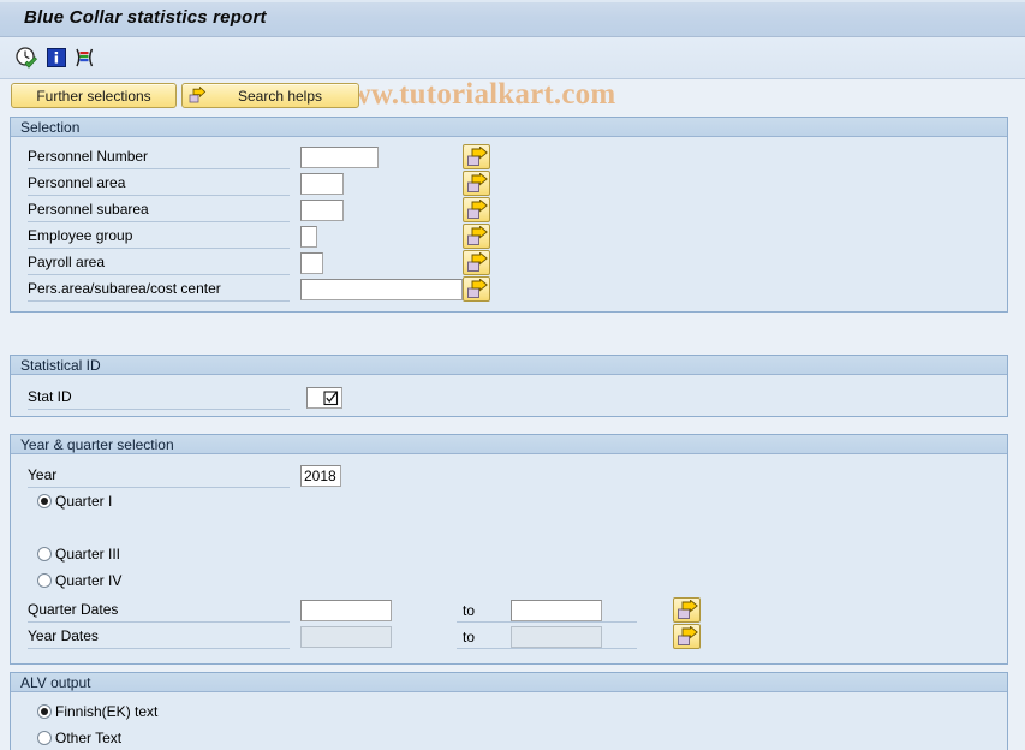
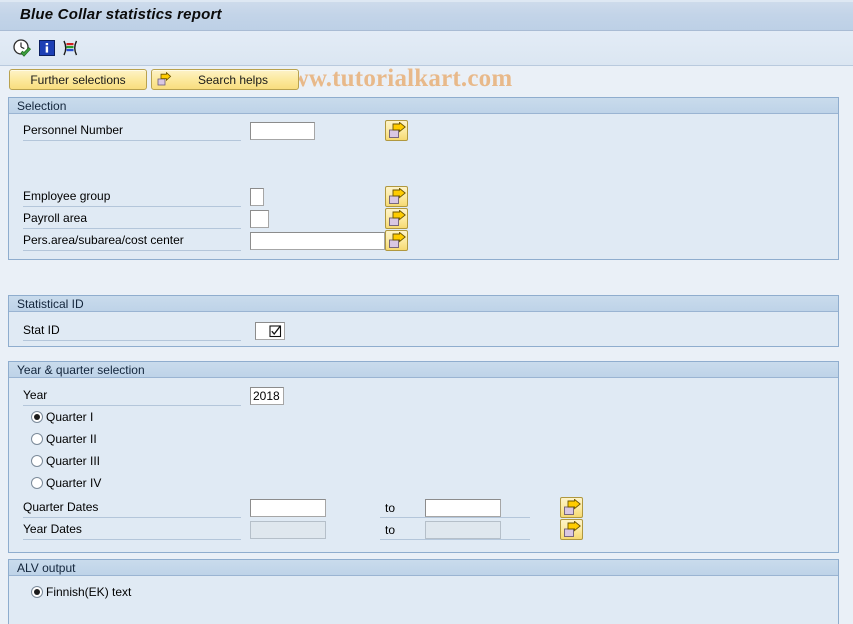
  Blue Collar statistics report
  ww.tutorialkart.com
  Further selections
  Search helps
  Selection
  Personnel Number
- Personnel area
- Personnel subarea
  Employee group
  Payroll area
  Pers.area/subarea/cost center
  Statistical ID
  Stat ID
  Year & quarter selection
  Year
  2018
  Quarter I
+ Quarter II
  Quarter III
  Quarter IV
  Quarter Dates
  to
  Year Dates
  to
  ALV output
  Finnish(EK) text
- Other Text
